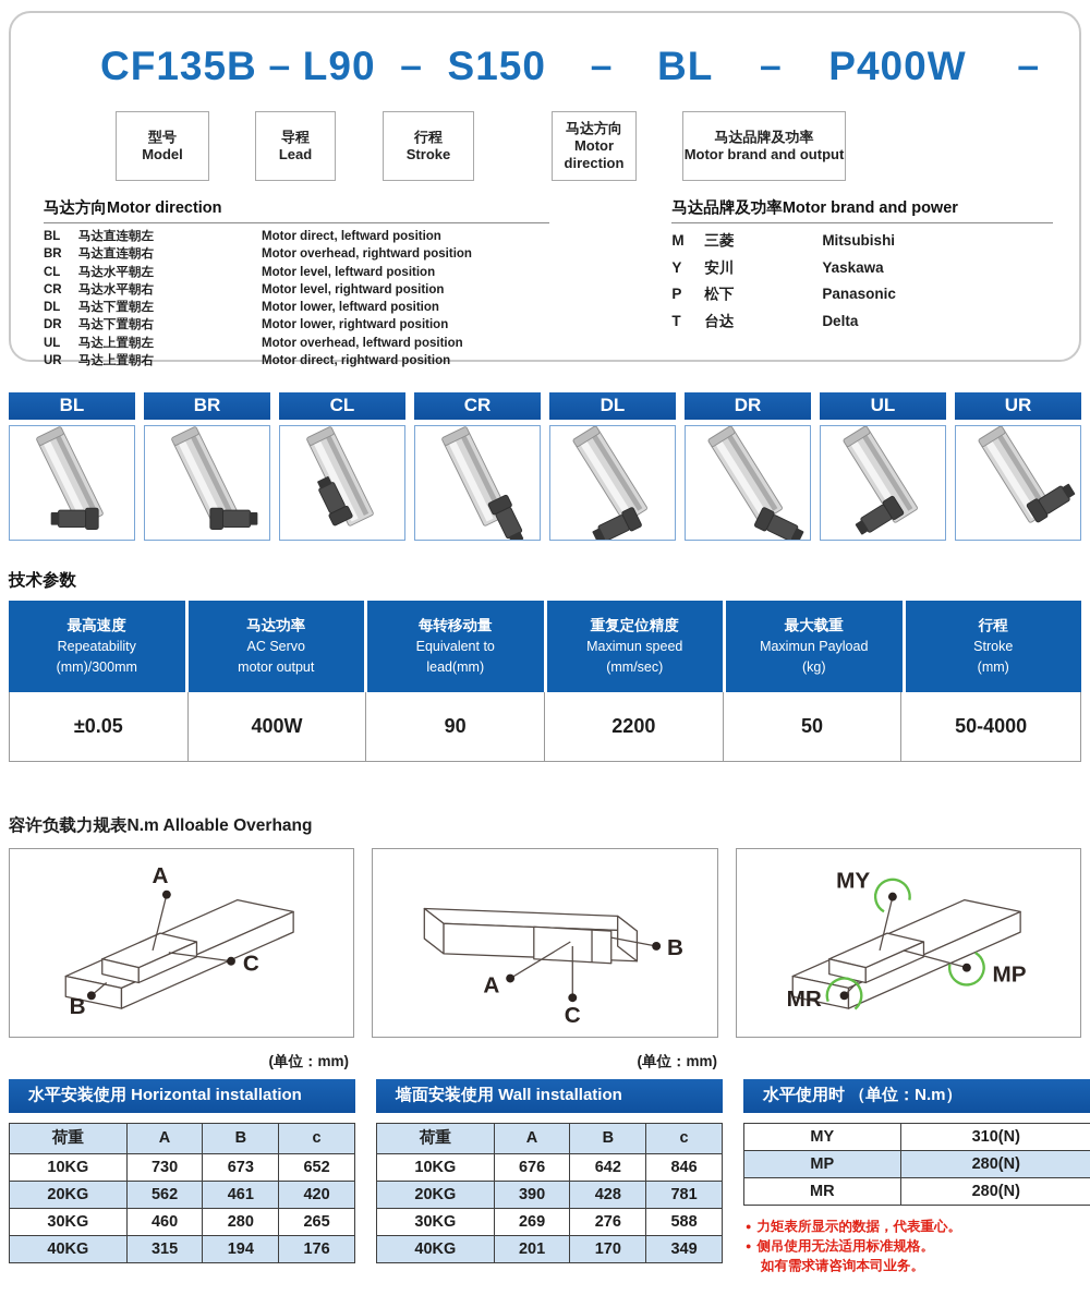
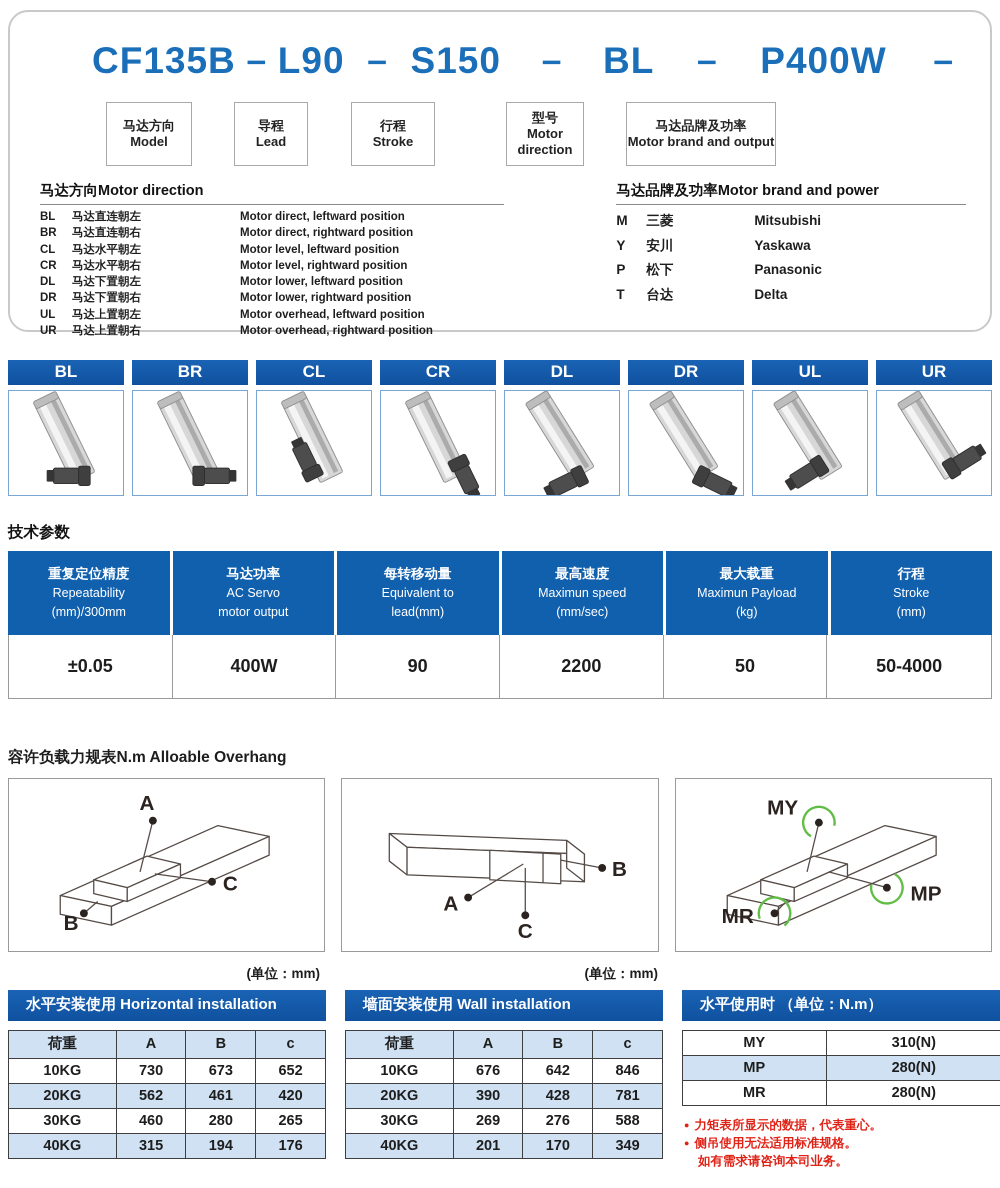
  CF135B
  －
  L90
  －
  S150
  －
  BL
  －
  P400W
  －
- 型号
+ 马达方向
  Model
  导程
  Lead
  行程
  Stroke
- 马达方向
+ 型号
  Motor direction
  马达品牌及功率
  Motor brand and output
  马达方向Motor direction
  BL
  马达直连朝左
  Motor direct, leftward position
  BR
  马达直连朝右
- Motor overhead, rightward position
+ Motor direct, rightward position
  CL
  马达水平朝左
  Motor level, leftward position
  CR
  马达水平朝右
  Motor level, rightward position
  DL
  马达下置朝左
  Motor lower, leftward position
  DR
  马达下置朝右
  Motor lower, rightward position
  UL
  马达上置朝左
  Motor overhead, leftward position
  UR
  马达上置朝右
- Motor direct, rightward position
+ Motor overhead, rightward position
  马达品牌及功率Motor brand and power
  M
  三菱
  Mitsubishi
  Y
  安川
  Yaskawa
  P
  松下
  Panasonic
  T
  台达
  Delta
  BL
  BR
  CL
  CR
  DL
  DR
  UL
  UR
  技术参数
- 最高速度
+ 重复定位精度
  Repeatability
  (mm)/300mm
  马达功率
  AC Servo
  motor output
  每转移动量
  Equivalent to
  lead(mm)
- 重复定位精度
+ 最高速度
  Maximun speed
  (mm/sec)
  最大载重
  Maximun Payload
  (kg)
  行程
  Stroke
  (mm)
  ±0.05
  400W
  90
  2200
  50
  50-4000
  容许负载力规表N.m Alloable Overhang
  A
  C
  B
  B
  A
  C
  MY
  MP
  MR
  (单位：mm)
  (单位：mm)
  水平安装使用 Horizontal installation
  荷重	A	B	c
  10KG	730	673	652
  20KG	562	461	420
  30KG	460	280	265
  40KG	315	194	176
  墙面安装使用 Wall installation
  荷重	A	B	c
  10KG	676	642	846
  20KG	390	428	781
  30KG	269	276	588
  40KG	201	170	349
  水平使用时 （单位：N.m）
  MY	310(N)
  MP	280(N)
  MR	280(N)
  ●
  力矩表所显示的数据，代表重心。
  ●
  侧吊使用无法适用标准规格。
  如有需求请咨询本司业务。
